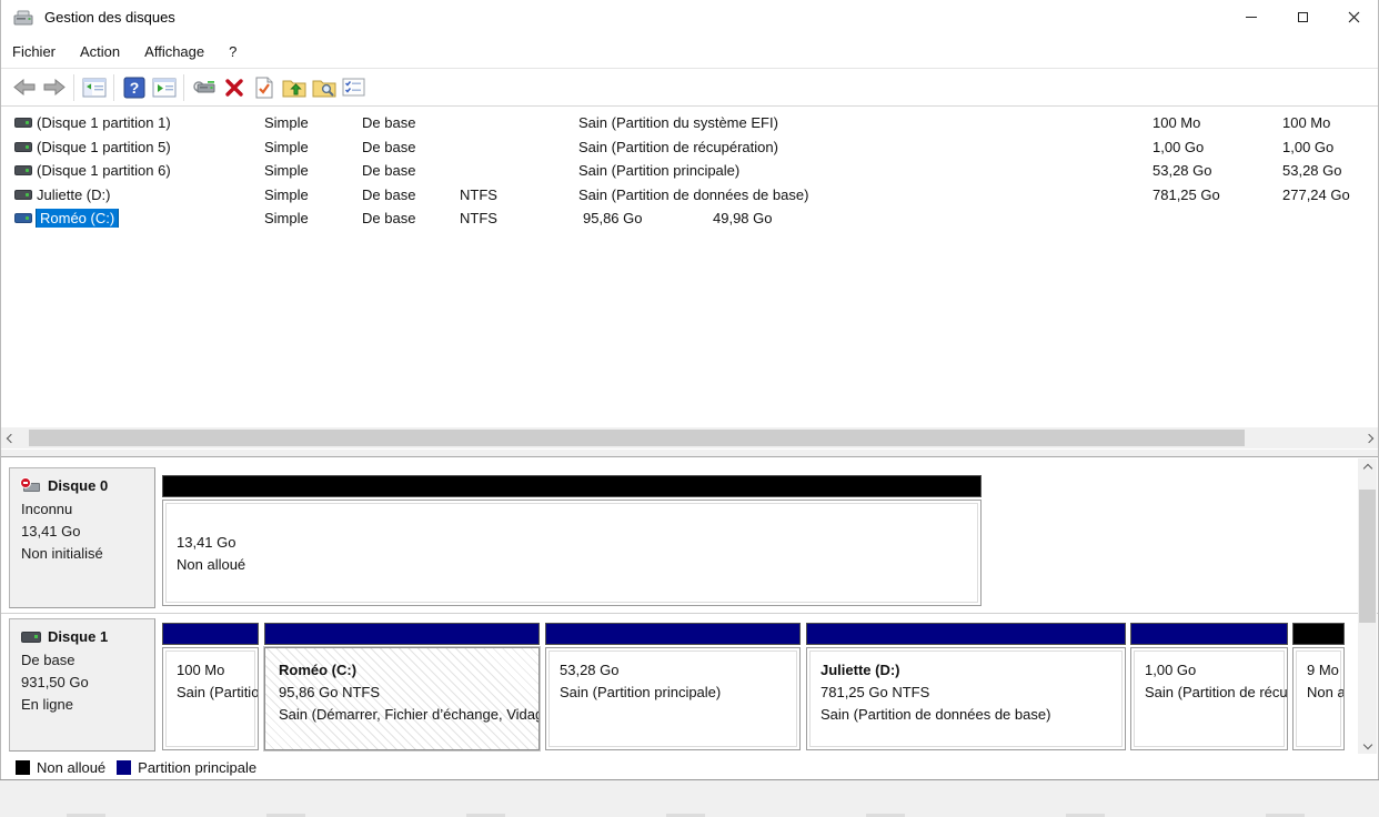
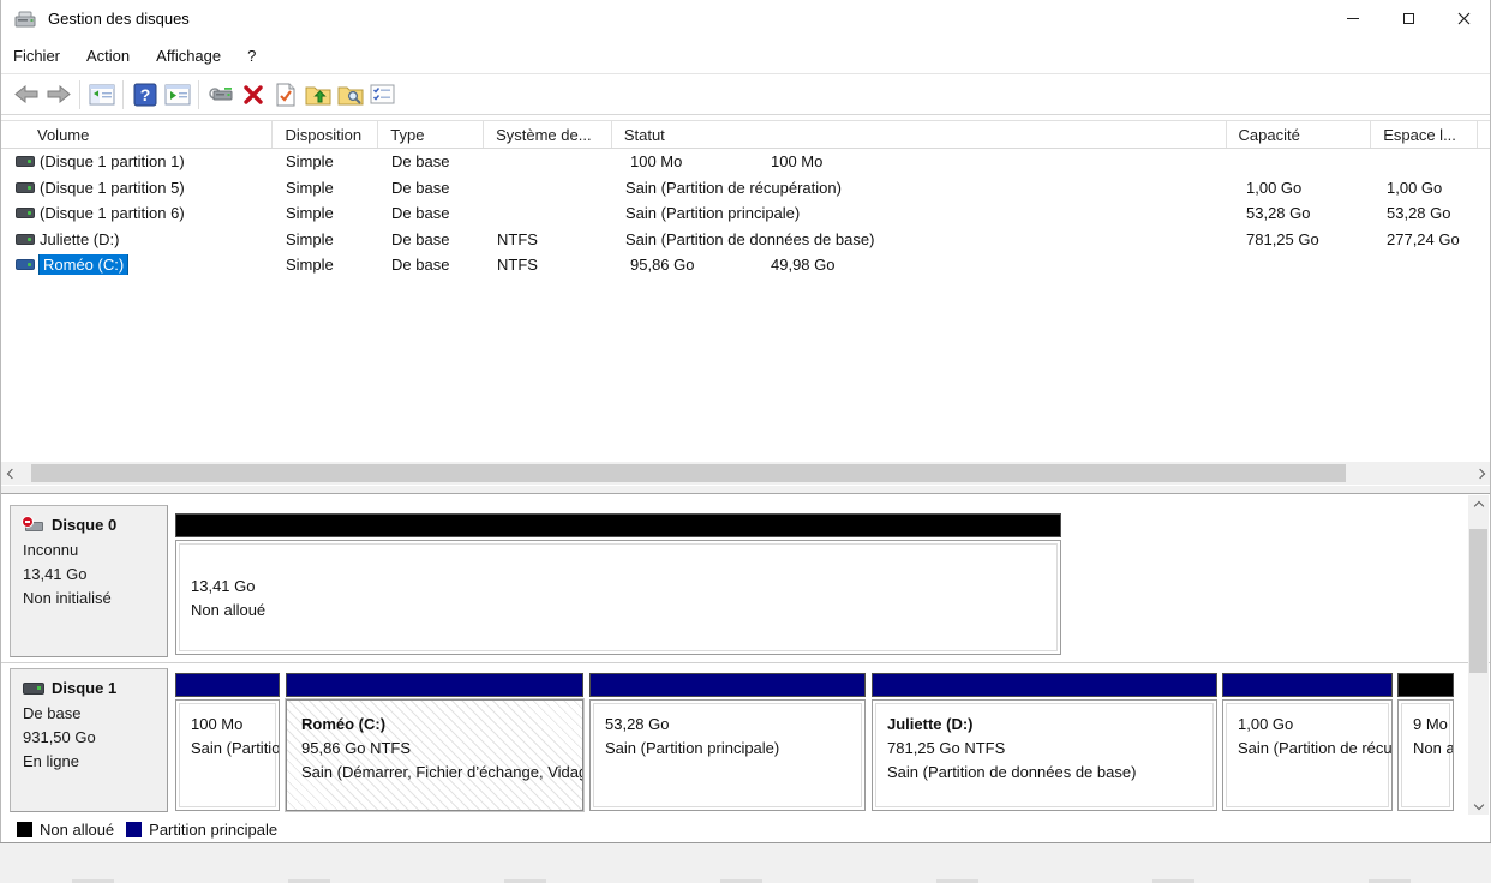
  Gestion des disques
  Fichier
  Action
  Affichage
  ?
  ?
+ Volume
+ Disposition
+ Type
+ Système de...
+ Statut
+ Capacité
+ Espace l...
  (Disque 1 partition 1)
  Simple
  De base
- Sain (Partition du système EFI)
  100 Mo
  100 Mo
  (Disque 1 partition 5)
  Simple
  De base
  Sain (Partition de récupération)
  1,00 Go
  1,00 Go
  (Disque 1 partition 6)
  Simple
  De base
  Sain (Partition principale)
  53,28 Go
  53,28 Go
  Juliette (D:)
  Simple
  De base
  NTFS
  Sain (Partition de données de base)
  781,25 Go
  277,24 Go
  Roméo (C:)
  Simple
  De base
  NTFS
  95,86 Go
  49,98 Go
  Disque 0
  Inconnu
  13,41 Go
  Non initialisé
  13,41 Go
  Non alloué
  Disque 1
  De base
  931,50 Go
  En ligne
  100 Mo
  Roméo (C:)
  95,86 Go NTFS
  53,28 Go
  Sain (Partition principale)
  Juliette (D:)
  781,25 Go NTFS
  Sain (Partition de données de base)
  1,00 Go
  9 Mo
  Non alloué
  Partition principale
